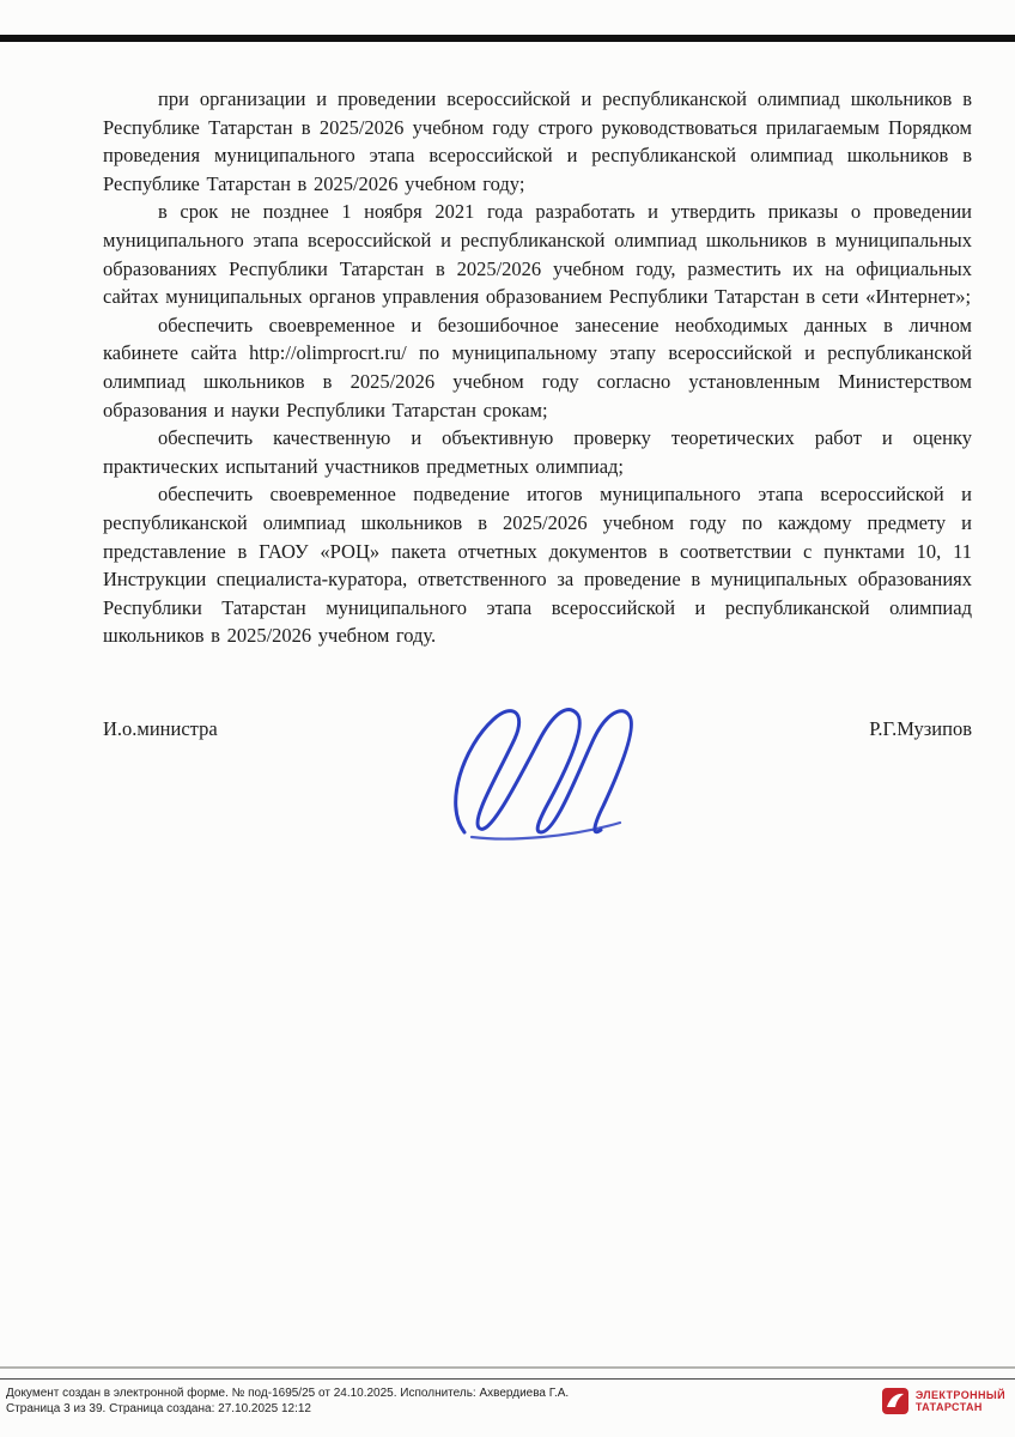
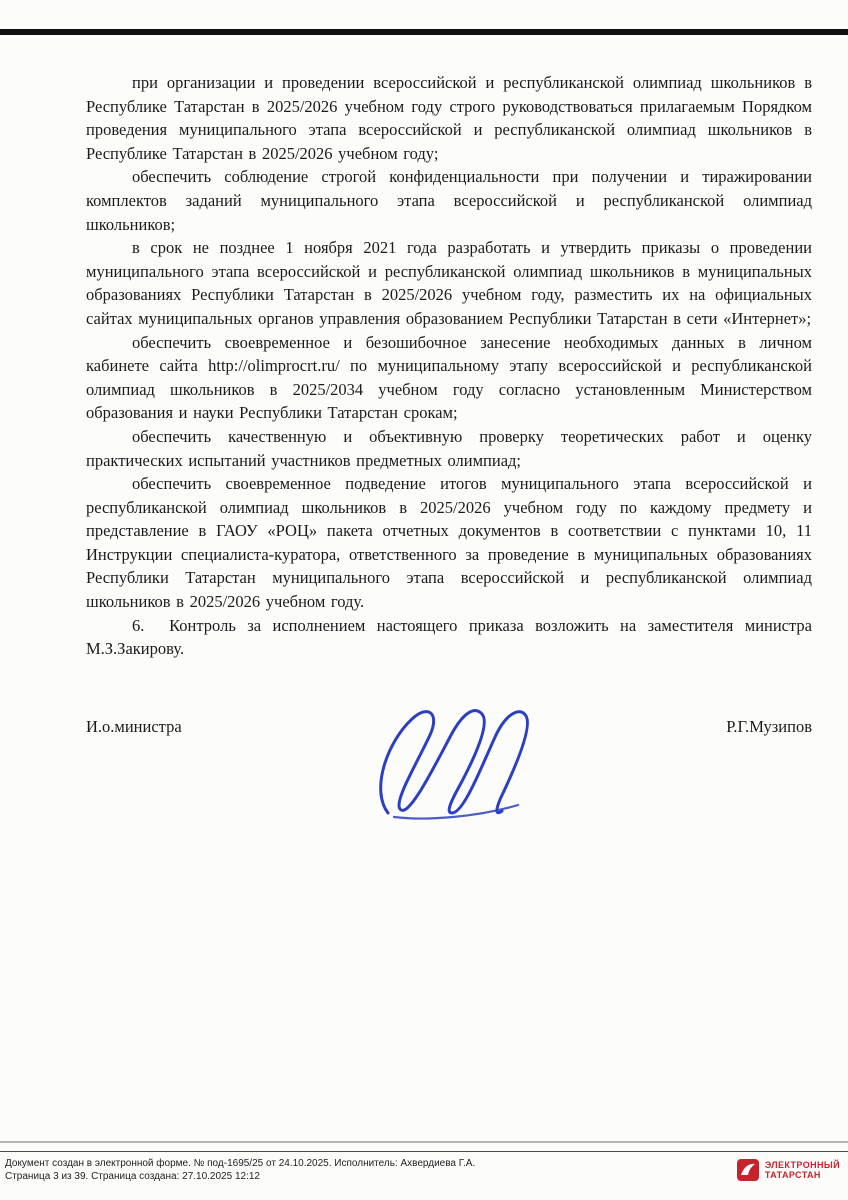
  при организации и проведении всероссийской и республиканской олимпиад школьников в Республике Татарстан в 2025/2026 учебном году строго руководствоваться прилагаемым Порядком проведения муниципального этапа всероссийской и республиканской олимпиад школьников в Республике Татарстан в 2025/2026 учебном году;
+ обеспечить соблюдение строгой конфиденциальности при получении и тиражировании комплектов заданий муниципального этапа всероссийской и республиканской олимпиад школьников;
  в срок не позднее 1 ноября 2021 года разработать и утвердить приказы о проведении муниципального этапа всероссийской и республиканской олимпиад школьников в муниципальных образованиях Республики Татарстан в 2025/2026 учебном году, разместить их на официальных сайтах муниципальных органов управления образованием Республики Татарстан в сети «Интернет»;
- обеспечить своевременное и безошибочное занесение необходимых данных в личном кабинете сайта http://olimprocrt.ru/ по муниципальному этапу всероссийской и республиканской олимпиад школьников в 2025/2026 учебном году согласно установленным Министерством образования и науки Республики Татарстан срокам;
+ обеспечить своевременное и безошибочное занесение необходимых данных в личном кабинете сайта http://olimprocrt.ru/ по муниципальному этапу всероссийской и республиканской олимпиад школьников в 2025/2034 учебном году согласно установленным Министерством образования и науки Республики Татарстан срокам;
  обеспечить качественную и объективную проверку теоретических работ и оценку практических испытаний участников предметных олимпиад;
  обеспечить своевременное подведение итогов муниципального этапа всероссийской и республиканской олимпиад школьников в 2025/2026 учебном году по каждому предмету и представление в ГАОУ «РОЦ» пакета отчетных документов в соответствии с пунктами 10, 11 Инструкции специалиста-куратора, ответственного за проведение в муниципальных образованиях Республики Татарстан муниципального этапа всероссийской и республиканской олимпиад школьников в 2025/2026 учебном году.
+ 6. Контроль за исполнением настоящего приказа возложить на заместителя министра М.З.Закирову.
  И.о.министра
  Р.Г.Музипов
  Документ создан в электронной форме. № под-1695/25 от 24.10.2025. Исполнитель: Ахвердиева Г.А.
  Страница 3 из 39. Страница создана: 27.10.2025 12:12
  ЭЛЕКТРОННЫЙ
  ТАТАРСТАН
